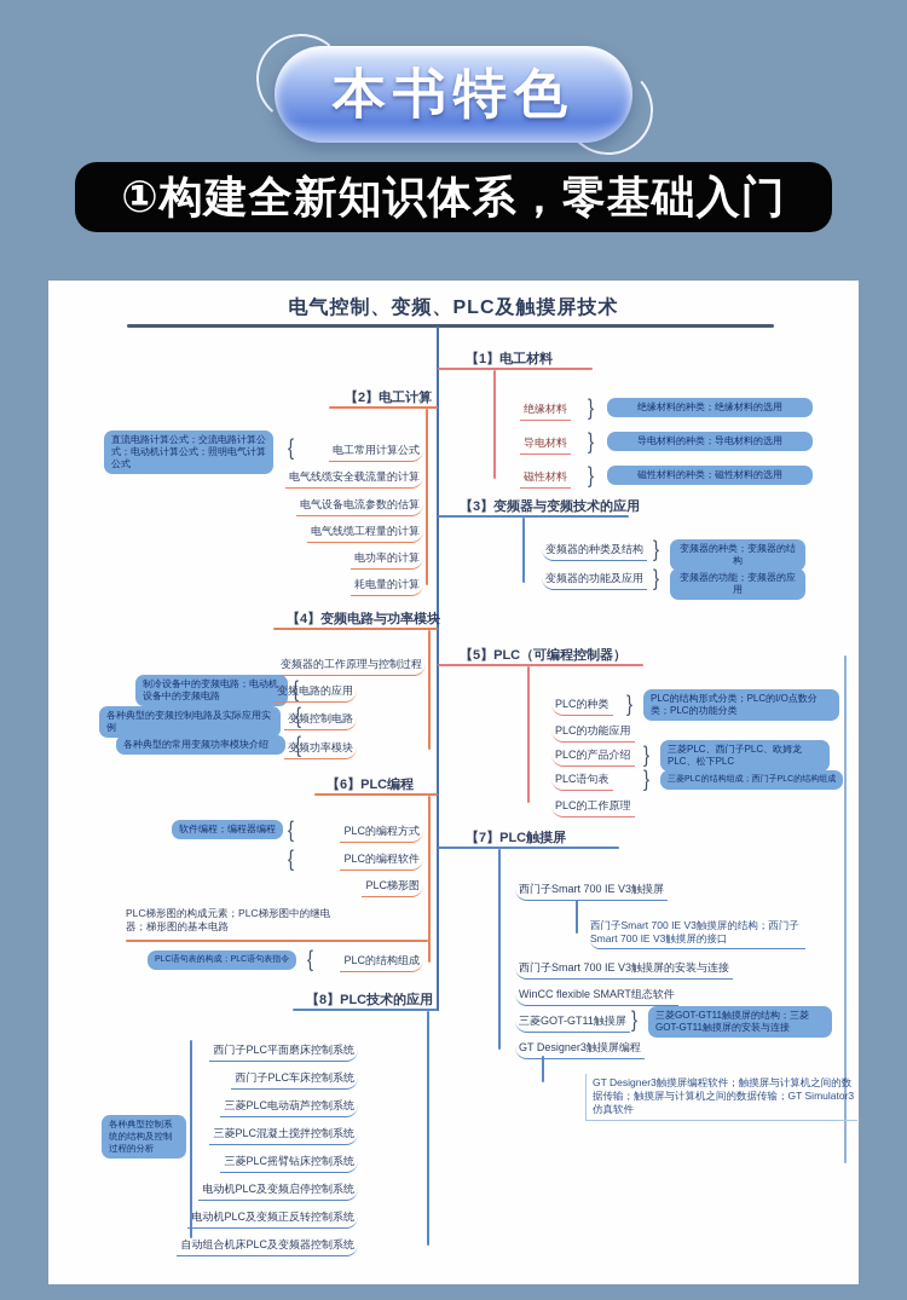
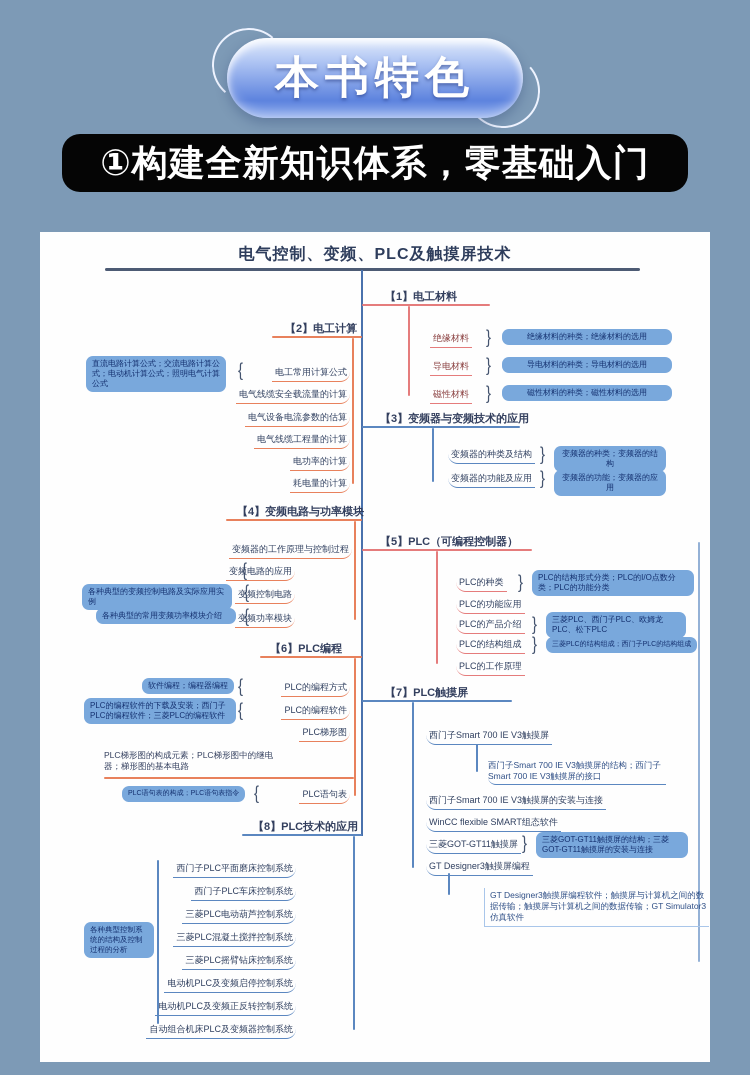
  本书特色
  ①构建全新知识体系，零基础入门
  电气控制、变频、PLC及触摸屏技术
  【1】电工材料
  绝缘材料
  绝缘材料的种类；绝缘材料的选用
  导电材料
  导电材料的种类；导电材料的选用
  磁性材料
  磁性材料的种类；磁性材料的选用
  【2】电工计算
  直流电路计算公式；交流电路计算公式；电动机计算公式；照明电气计算公式
  电工常用计算公式
  电气线缆安全载流量的计算
  电气设备电流参数的估算
  电气线缆工程量的计算
  电功率的计算
  耗电量的计算
  【3】变频器与变频技术的应用
  变频器的种类及结构
  变频器的种类；变频器的结构
  变频器的功能及应用
  变频器的功能；变频器的应用
  【4】变频电路与功率模块
  变频器的工作原理与控制过程
- 制冷设备中的变频电路；电动机设备中的变频电路
  变频电路的应用
  各种典型的变频控制电路及实际应用实例
  变频控制电路
  各种典型的常用变频功率模块介绍
  变频功率模块
  【5】PLC（可编程控制器）
  PLC的种类
  PLC的结构形式分类；PLC的I/O点数分类；PLC的功能分类
  PLC的功能应用
  PLC的产品介绍
  三菱PLC、西门子PLC、欧姆龙PLC、松下PLC
- PLC语句表
+ PLC的结构组成
  PLC的工作原理
  【6】PLC编程
  软件编程；编程器编程
  PLC的编程方式
+ PLC的编程软件的下载及安装；西门子PLC的编程软件；三菱PLC的编程软件
  PLC的编程软件
  PLC梯形图
  PLC梯形图的构成元素；PLC梯形图中的继电器；梯形图的基本电路
- PLC的结构组成
+ PLC语句表
  【7】PLC触摸屏
  西门子Smart 700 IE V3触摸屏
  西门子Smart 700 IE V3触摸屏的结构；西门子Smart 700 IE V3触摸屏的接口
  西门子Smart 700 IE V3触摸屏的安装与连接
  WinCC flexible SMART组态软件
  三菱GOT-GT11触摸屏
  三菱GOT-GT11触摸屏的结构；三菱GOT-GT11触摸屏的安装与连接
  GT Designer3触摸屏编程
  GT Designer3触摸屏编程软件；触摸屏与计算机之间的数据传输；触摸屏与计算机之间的数据传输；GT Simulator3仿真软件
  【8】PLC技术的应用
  各种典型控制系统的结构及控制过程的分析
  西门子PLC平面磨床控制系统
  西门子PLC车床控制系统
  三菱PLC电动葫芦控制系统
  三菱PLC混凝土搅拌控制系统
  三菱PLC摇臂钻床控制系统
  电动机PLC及变频启停控制系统
  电动机PLC及变频正反转控制系统
  自动组合机床PLC及变频器控制系统
